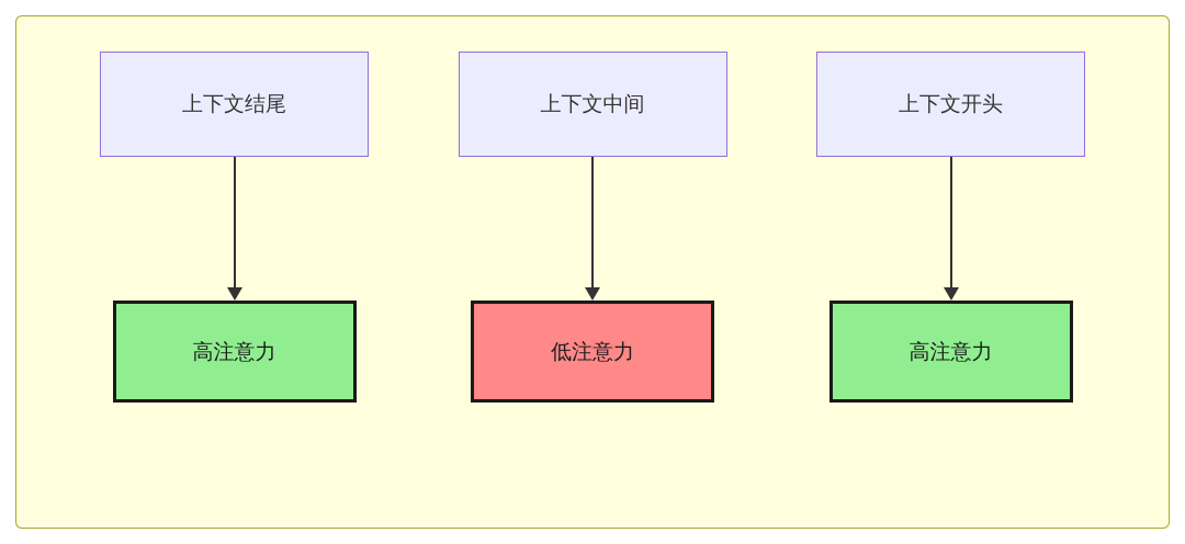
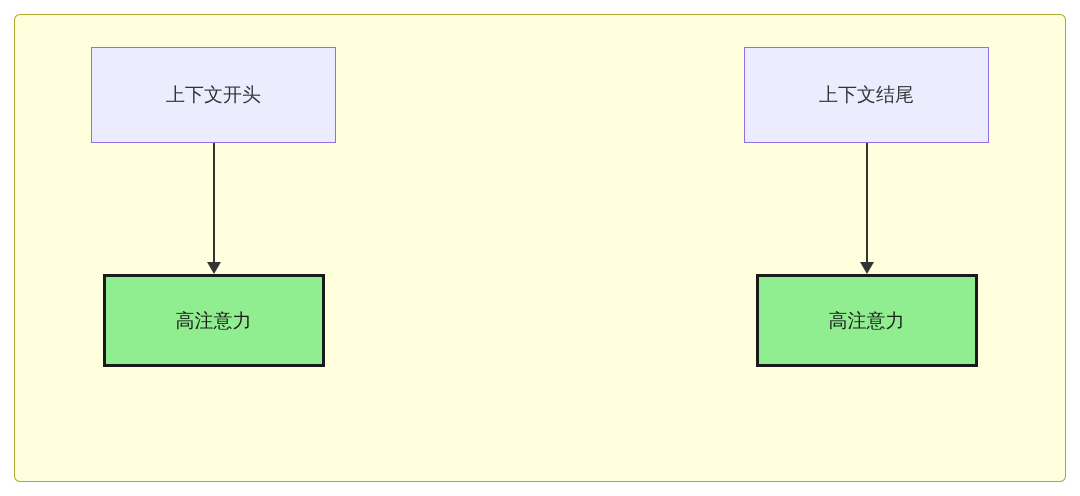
- 上下文结尾
+ 上下文开头
  高注意力
- 上下文中间
- 低注意力
- 上下文开头
+ 上下文结尾
  高注意力
